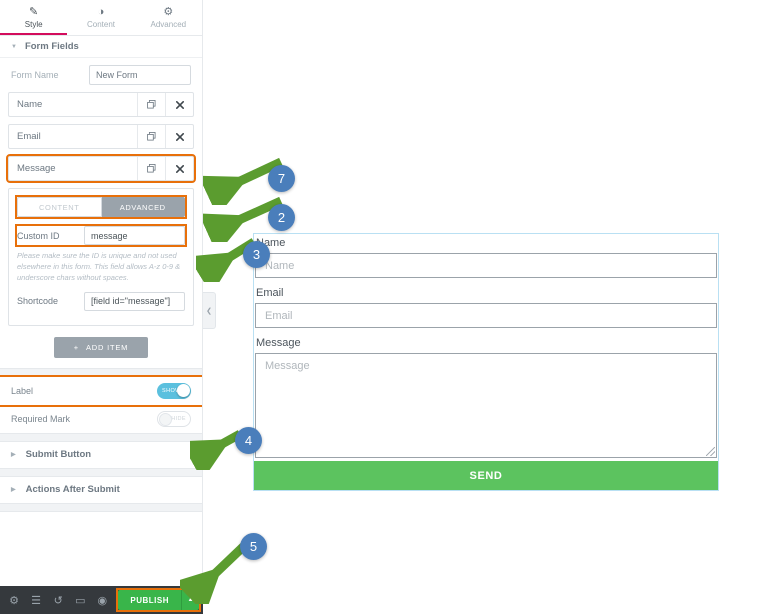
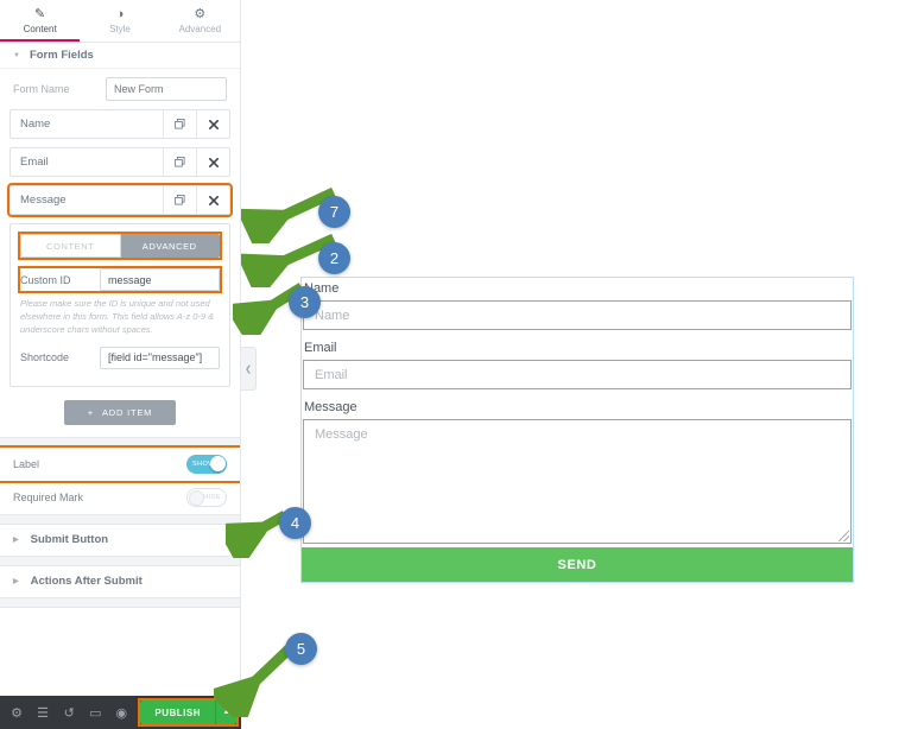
  ✎
- Style
+ Content
  ◑
- Content
+ Style
  ⚙
  Advanced
  Form Fields
  Form Name
  New Form
  Name
  Email
  Message
  CONTENT
  ADVANCED
  Custom ID
  message
  Please make sure the ID is unique and not used elsewhere in this form. This field allows A-z 0-9 & underscore chars without spaces.
  Shortcode
  [field id="message"]
  +
  ADD ITEM
  Label
  Required Mark
  Submit Button
  Actions After Submit
  ⚙
  ☰
  ↺
  ▭
  ◉
  PUBLISH
  ame
  Name
  Email
  Email
  Message
  Message
  SEND
  7
  2
  3
  4
  5
